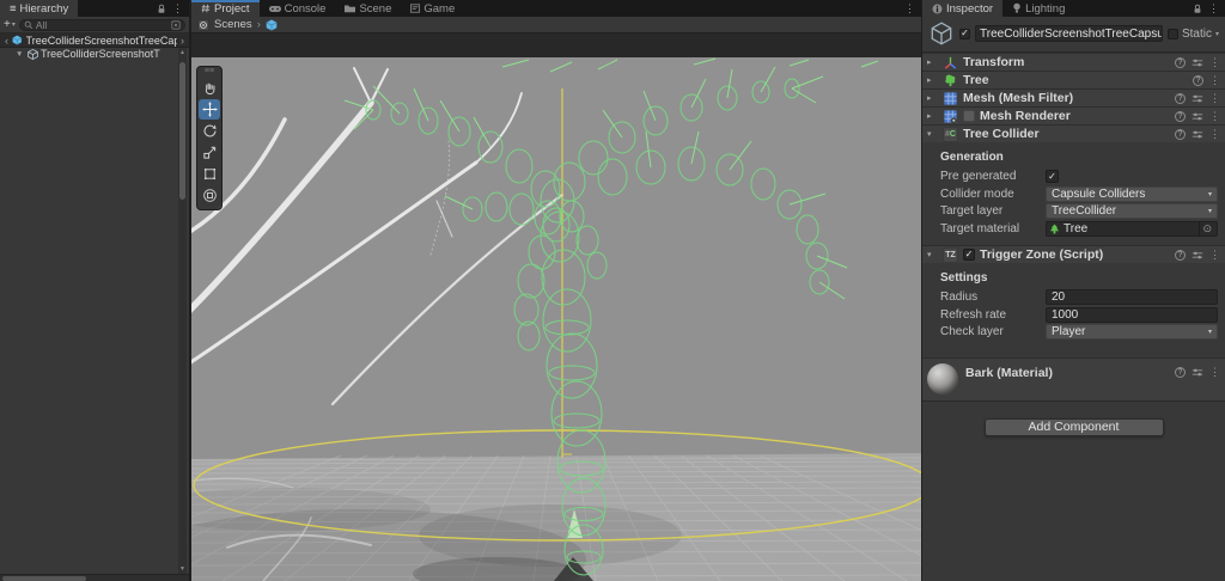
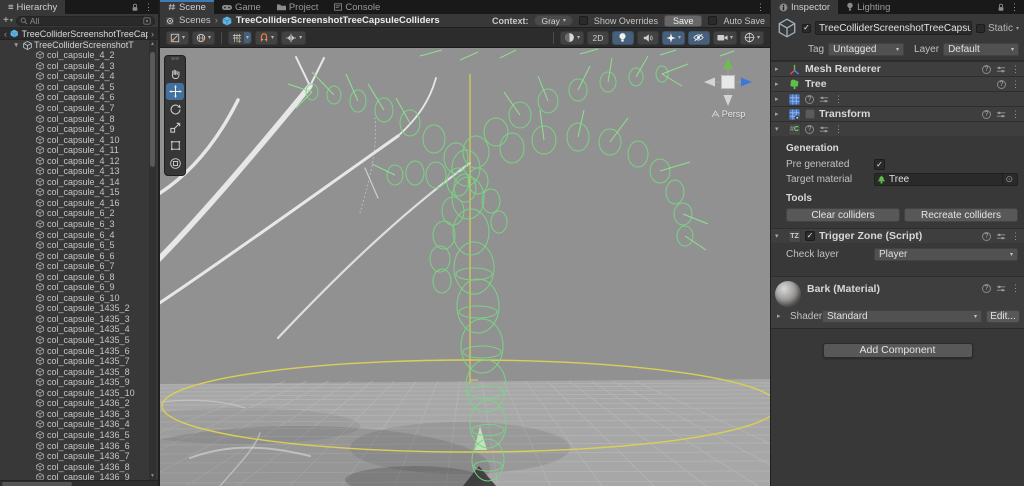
  ≡
  Hierarchy
  ⋮
  +
  All
  ‹
  TreeColliderScreenshotTreeCap
  ›
  TreeColliderScreenshotT
+ col_capsule_4_2
+ col_capsule_4_3
+ col_capsule_4_4
+ col_capsule_4_5
+ col_capsule_4_6
+ col_capsule_4_7
+ col_capsule_4_8
+ col_capsule_4_9
+ col_capsule_4_10
+ col_capsule_4_11
+ col_capsule_4_12
+ col_capsule_4_13
+ col_capsule_4_14
+ col_capsule_4_15
+ col_capsule_4_16
+ col_capsule_6_2
+ col_capsule_6_3
+ col_capsule_6_4
+ col_capsule_6_5
+ col_capsule_6_6
+ col_capsule_6_7
+ col_capsule_6_8
+ col_capsule_6_9
+ col_capsule_6_10
+ col_capsule_1435_2
+ col_capsule_1435_3
+ col_capsule_1435_4
+ col_capsule_1435_5
+ col_capsule_1435_6
+ col_capsule_1435_7
+ col_capsule_1435_8
+ col_capsule_1435_9
+ col_capsule_1435_10
+ col_capsule_1436_2
+ col_capsule_1436_3
+ col_capsule_1436_4
+ col_capsule_1436_5
+ col_capsule_1436_6
+ col_capsule_1436_7
+ col_capsule_1436_8
+ col_capsule_1436_9
- Project
+ Scene
- Console
+ Game
- Scene
+ Project
- Game
+ Console
  ⋮
  Scenes
  ›
+ TreeColliderScreenshotTreeCapsuleColliders
+ Context:
+ Gray
+ Show Overrides
+ Save
+ Auto Save
+ 2D
+ Persp
  Inspector
  Lighting
  ⋮
  ✓
  TreeColliderScreenshotTreeCapsu
  Static
+ Tag
+ Untagged
+ Layer
+ Default
- Transform
+ Mesh Renderer
  ⋮
  Tree
  ⋮
- Mesh (Mesh Filter)
  ⋮
- Mesh Renderer
+ Transform
  ⋮
- Tree Collider
  ⋮
  Generation
  Pre generated
  ✓
- Collider mode
- Capsule Colliders
- Target layer
- TreeCollider
  Target material
  Tree
  ⊙
+ Tools
+ Clear colliders
+ Recreate colliders
  ✓
  Trigger Zone (Script)
  ⋮
- Settings
- Radius
- 20
- Refresh rate
- 1000
  Check layer
  Player
  Bark (Material)
  ⋮
+ Shader
+ Standard
+ Edit...
  Add Component
